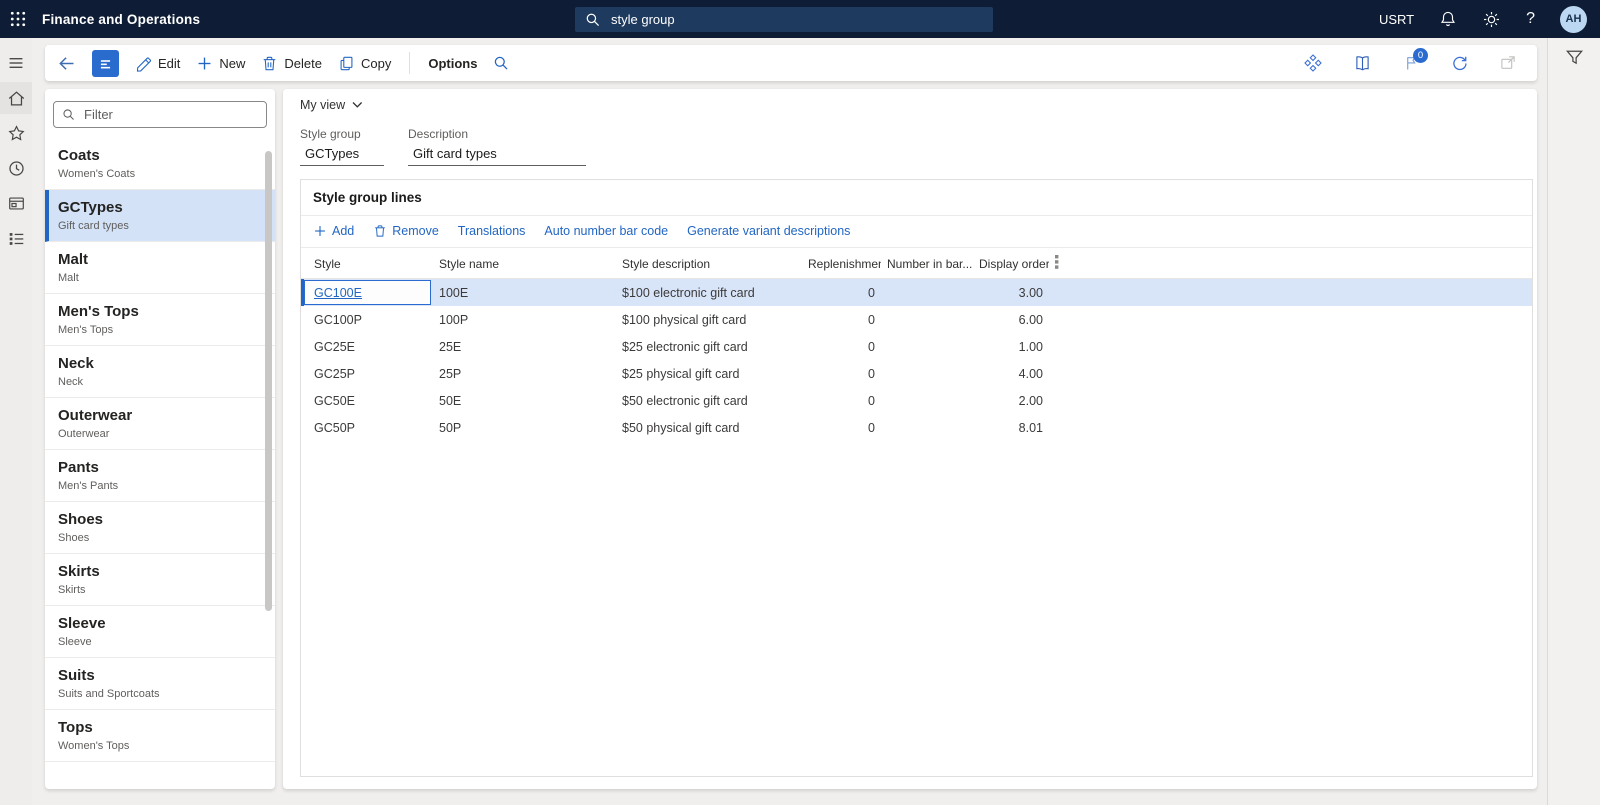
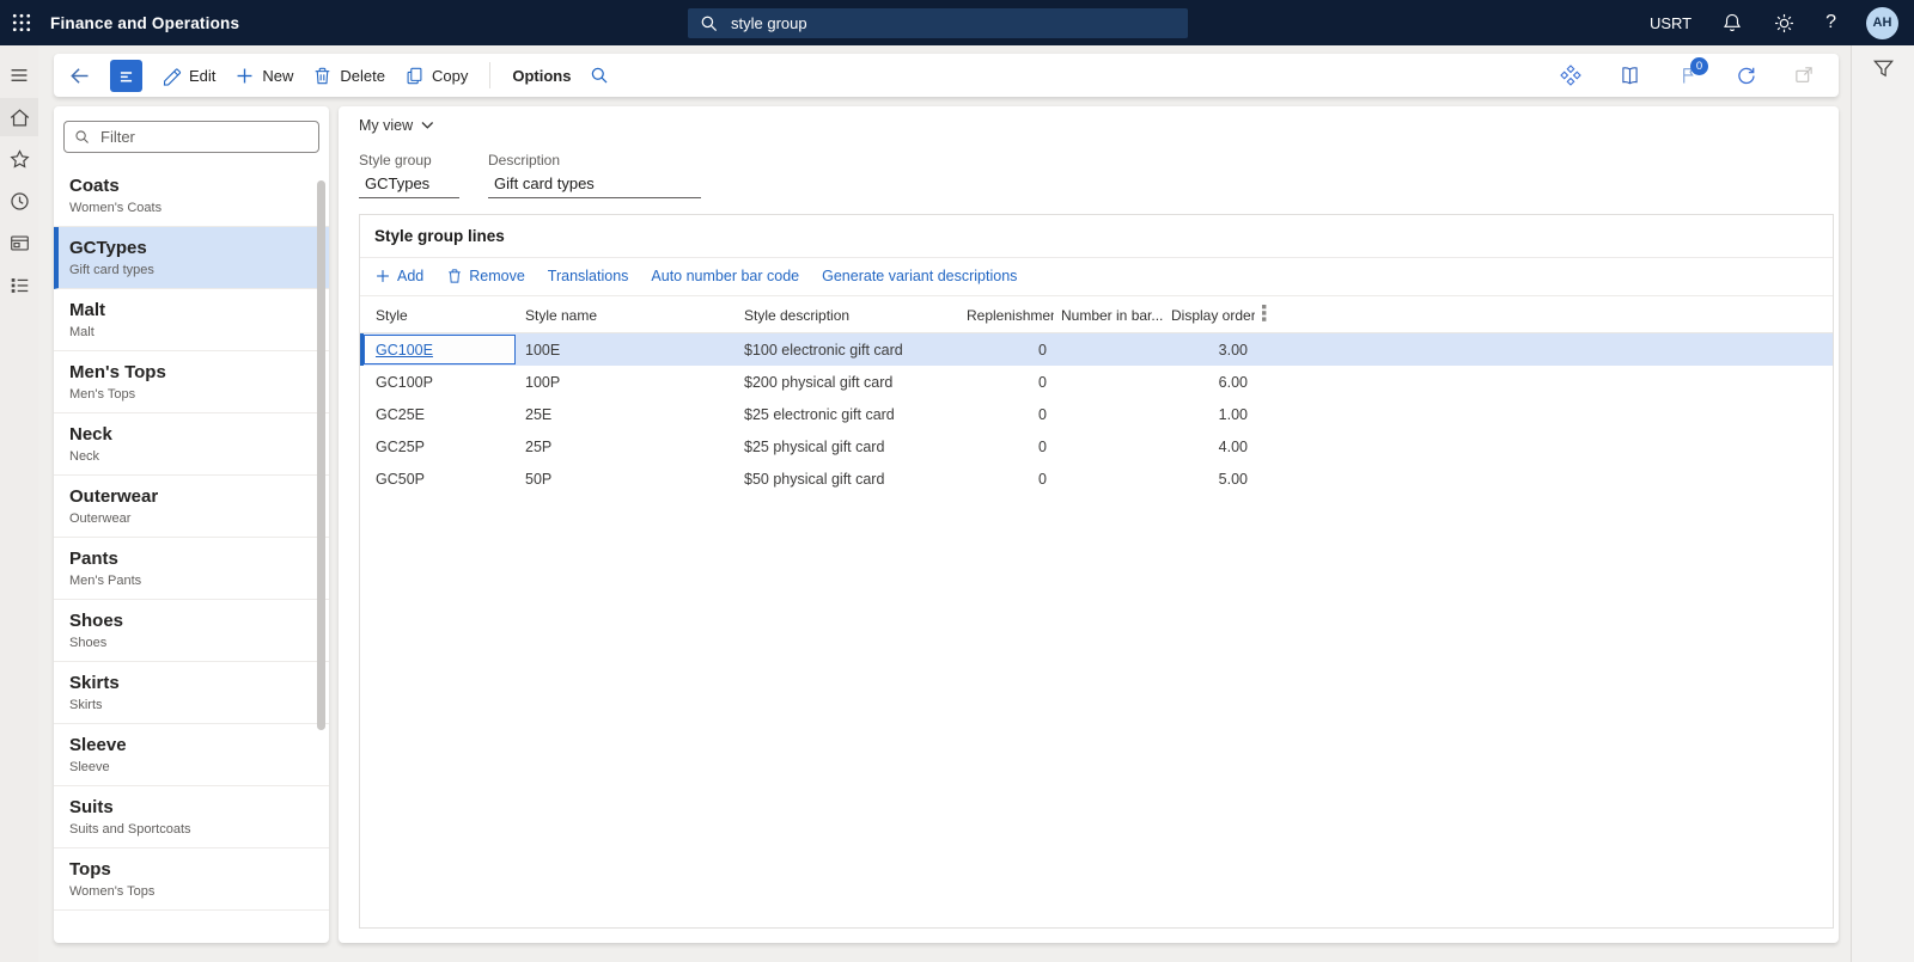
  Finance and Operations
  style group
  USRT
  ?
  AH
  Edit
  New
  Delete
  Copy
  Options
  0
  Filter
  Coats
  Women's Coats
  GCTypes
  Gift card types
  Malt
  Malt
  Men's Tops
  Men's Tops
  Neck
  Neck
  Outerwear
  Outerwear
  Pants
  Men's Pants
  Shoes
  Shoes
  Skirts
  Skirts
  Sleeve
  Sleeve
  Suits
  Suits and Sportcoats
  Tops
  Women's Tops
  My view
  Style group
  GCTypes
  Description
  Gift card types
  Style group lines
  Add
  Remove
  Translations
  Auto number bar code
  Generate variant descriptions
  Style	Style name	Style description	Replenishme	Number in bar...	Display order
  GC100E	100E	$100 electronic gift card	0		3.00
- GC100P	100P	$100 physical gift card	0		6.00
+ GC100P	100P	$200 physical gift card	0		6.00
  GC25E	25E	$25 electronic gift card	0		1.00
  GC25P	25P	$25 physical gift card	0		4.00
- GC50E	50E	$50 electronic gift card	0		2.00
- GC50P	50P	$50 physical gift card	0		8.01
+ GC50P	50P	$50 physical gift card	0		5.00
